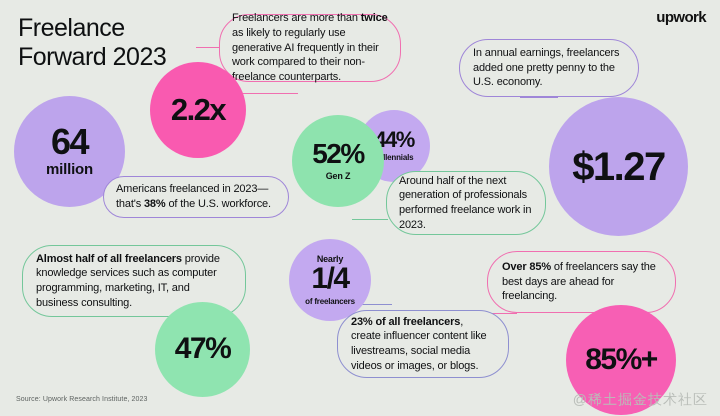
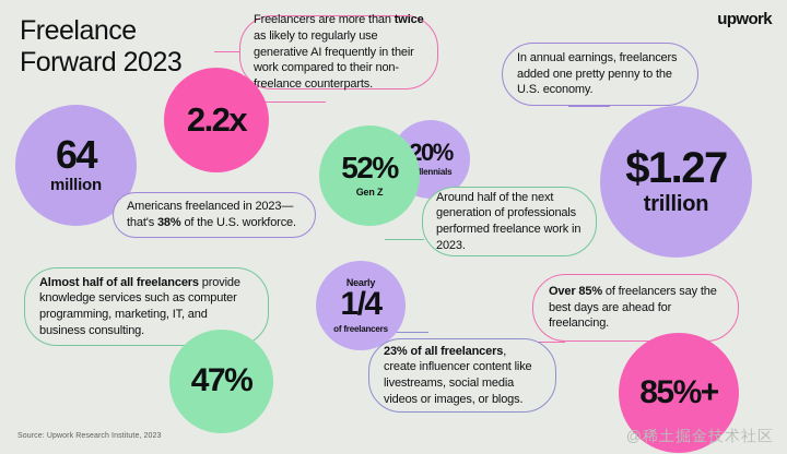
  Freelance
  Forward 2023
  upwork
  Freelancers are more than twice as likely to regularly use generative AI frequently in their work compared to their non-reelance counterparts.
  In annual earnings, freelancers added one pretty penny to the U.S. economy.
  2.2x
  64
  million
  Americans freelanced in 2023—that's 38% of the U.S. workforce.
- 44%
+ 20%
  llennials
  52%
  Gen Z
  Around half of the next generation of professionals performed freelance work in 2023.
  $1.27
+ trillion
  Almost half of all freelancers provide knowledge services such as computer programming, marketing, IT, and business consulting.
  47%
  Nearly
  1/4
  of freelancers
  23% of all freelancers, create influencer content like livestreams, social media videos or images, or blogs.
  Over 85% of freelancers say the best days are ahead for freelancing.
  85%+
  @稀土掘金技术社区
